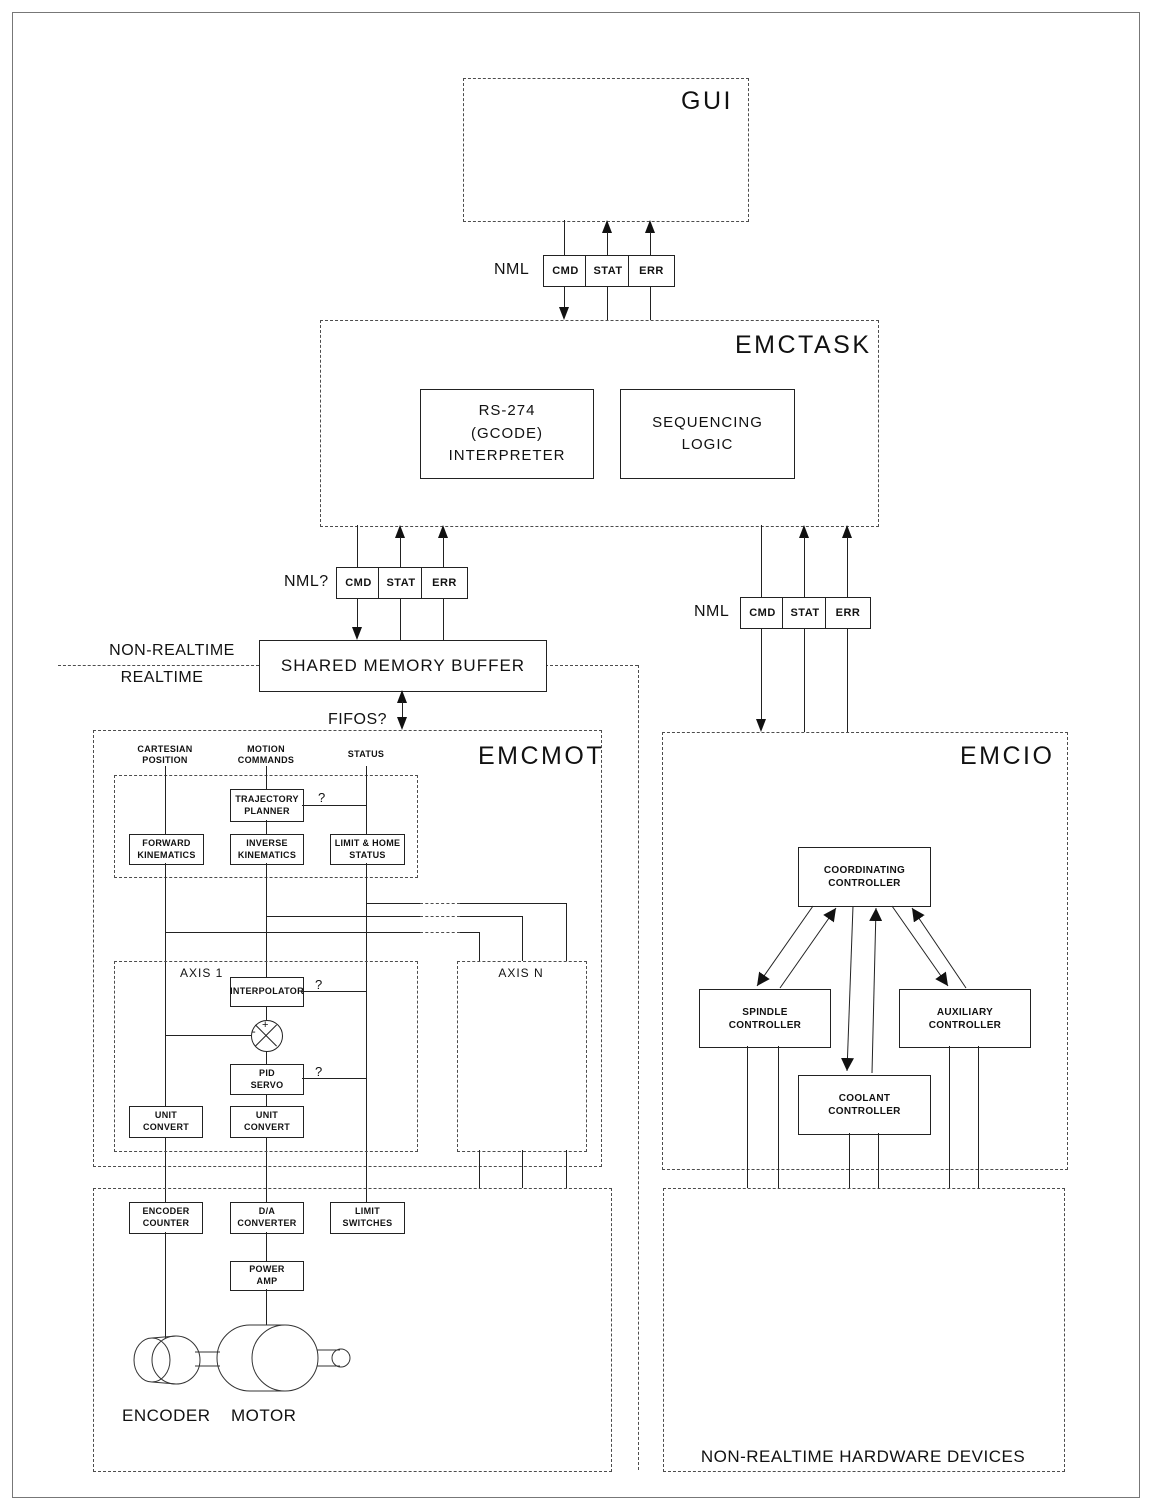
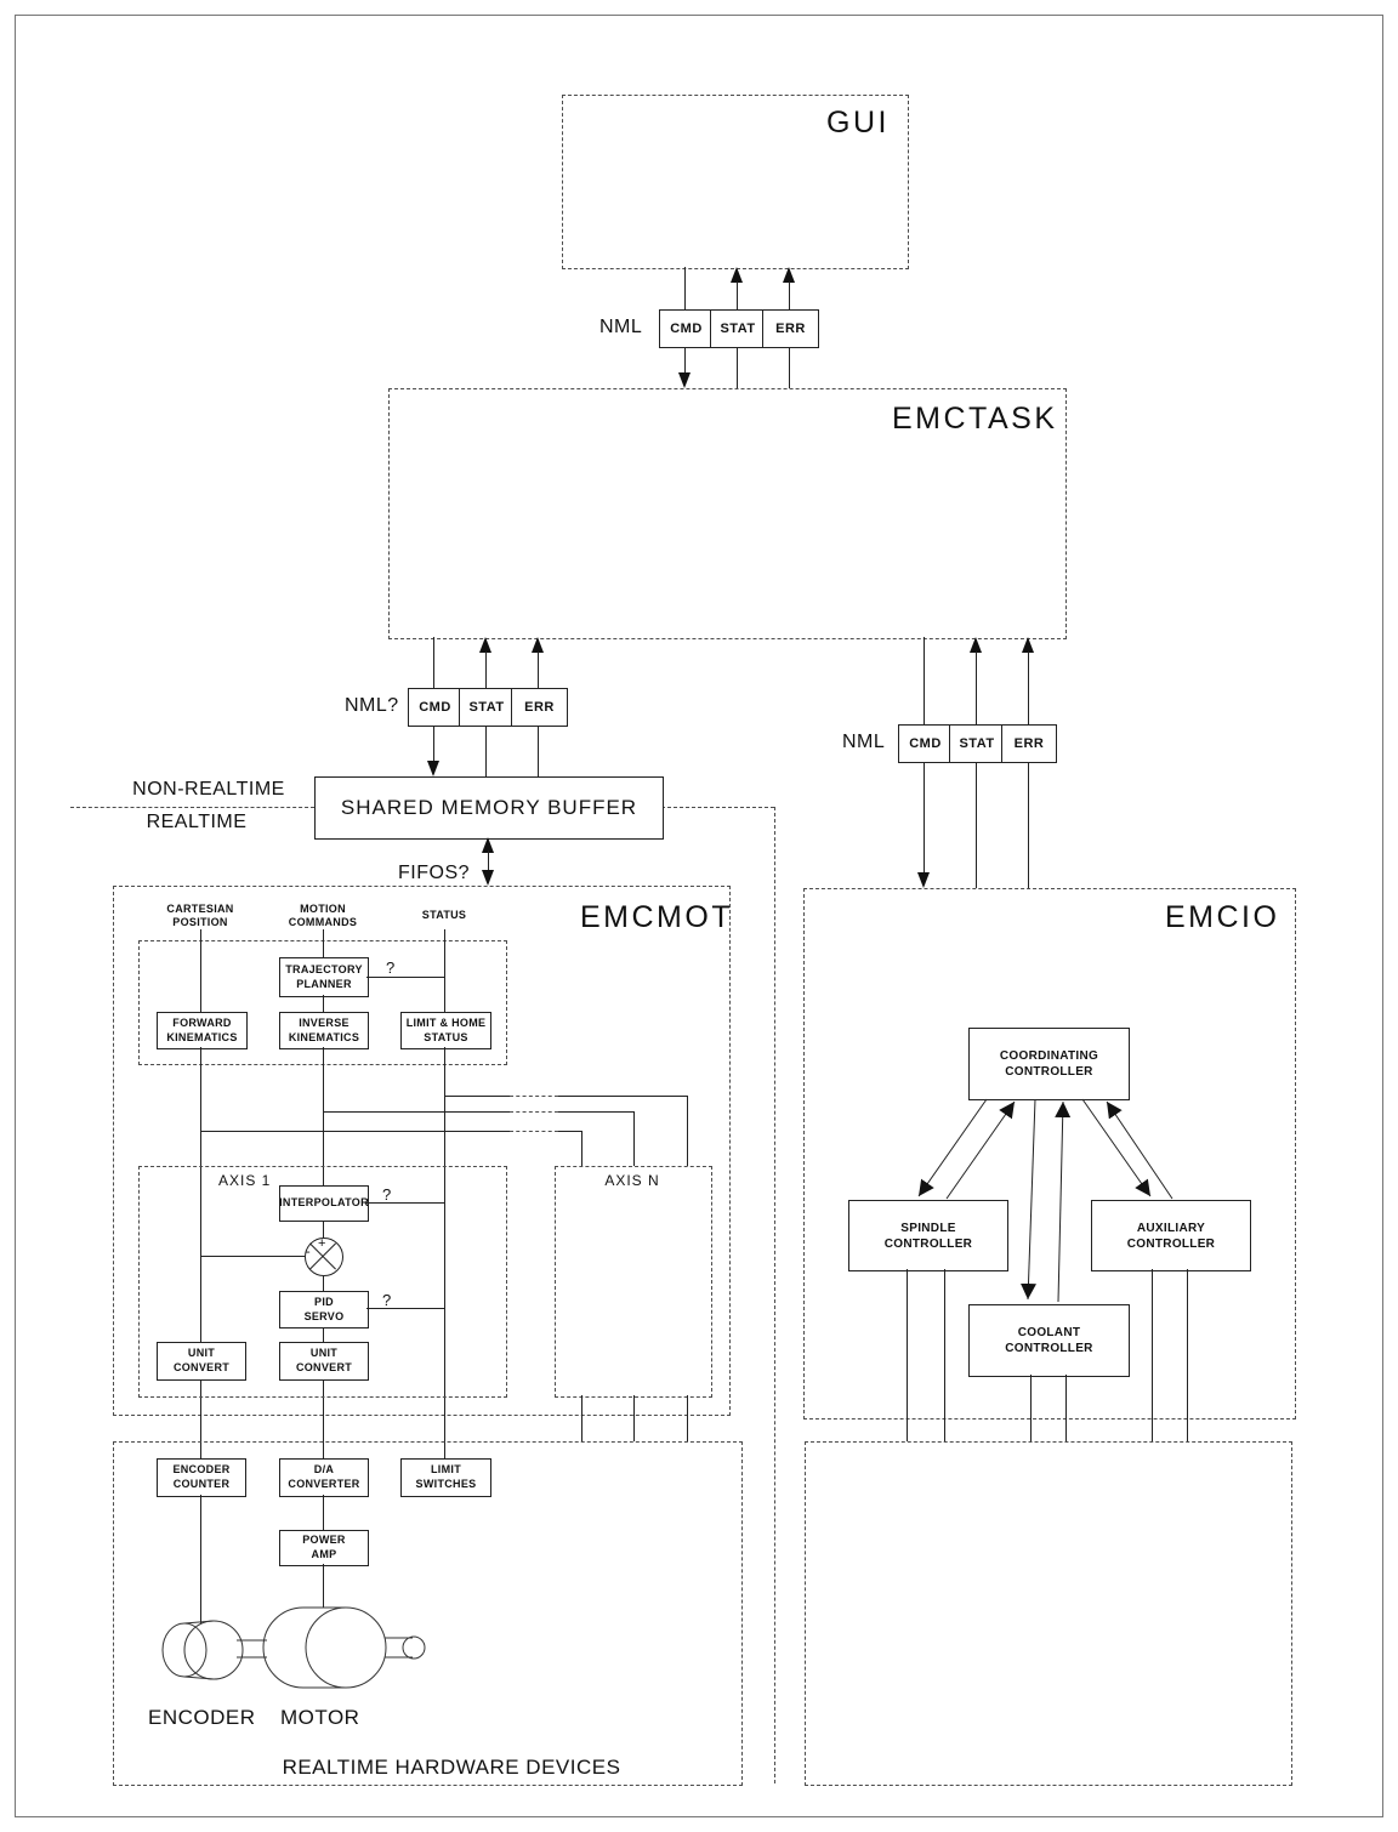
  GUI
  NML
  CMD
  STAT
  ERR
  EMCTASK
- RS-274
- (GCODE)
- INTERPRETER
- SEQUENCING
- LOGIC
  NML?
  CMD
  STAT
  ERR
  NML
  CMD
  STAT
  ERR
  NON-REALTIME
  REALTIME
  SHARED MEMORY BUFFER
  FIFOS?
  EMCMOT
  CARTESIAN
  POSITION
  MOTION
  COMMANDS
  STATUS
  TRAJECTORY
  PLANNER
  ?
  FORWARD
  KINEMATICS
  INVERSE
  KINEMATICS
  LIMIT & HOME
  STATUS
  AXIS 1
  INTERPOLATOR
  ?
  +
  -
  PID
  SERVO
  ?
  UNIT
  CONVERT
  UNIT
  CONVERT
  AXIS N
  ENCODER
  COUNTER
  D/A
  CONVERTER
  LIMIT
  SWITCHES
  POWER
  AMP
  ENCODER
  MOTOR
+ REALTIME HARDWARE DEVICES
  EMCIO
  COORDINATING
  CONTROLLER
  SPINDLE
  CONTROLLER
  AUXILIARY
  CONTROLLER
  COOLANT
  CONTROLLER
- NON-REALTIME HARDWARE DEVICES
